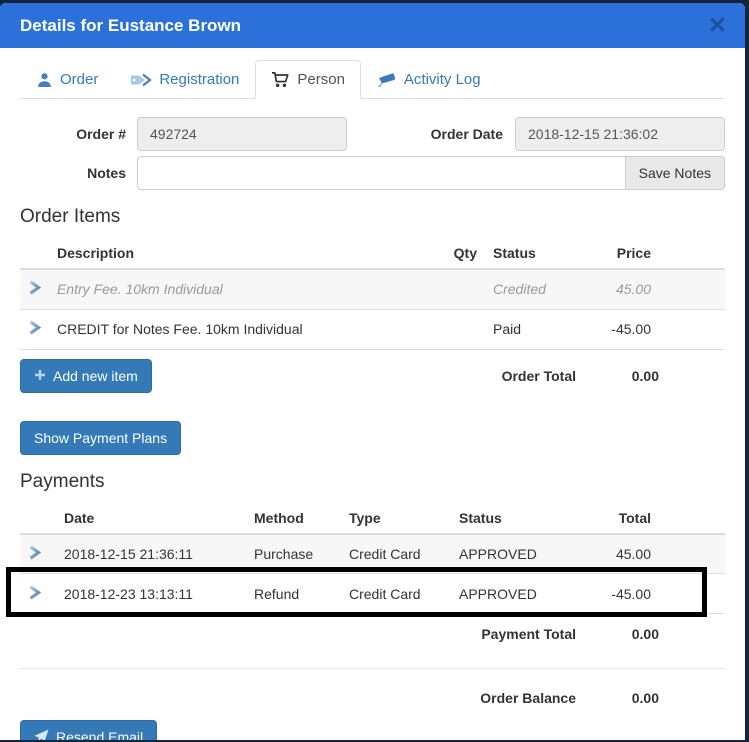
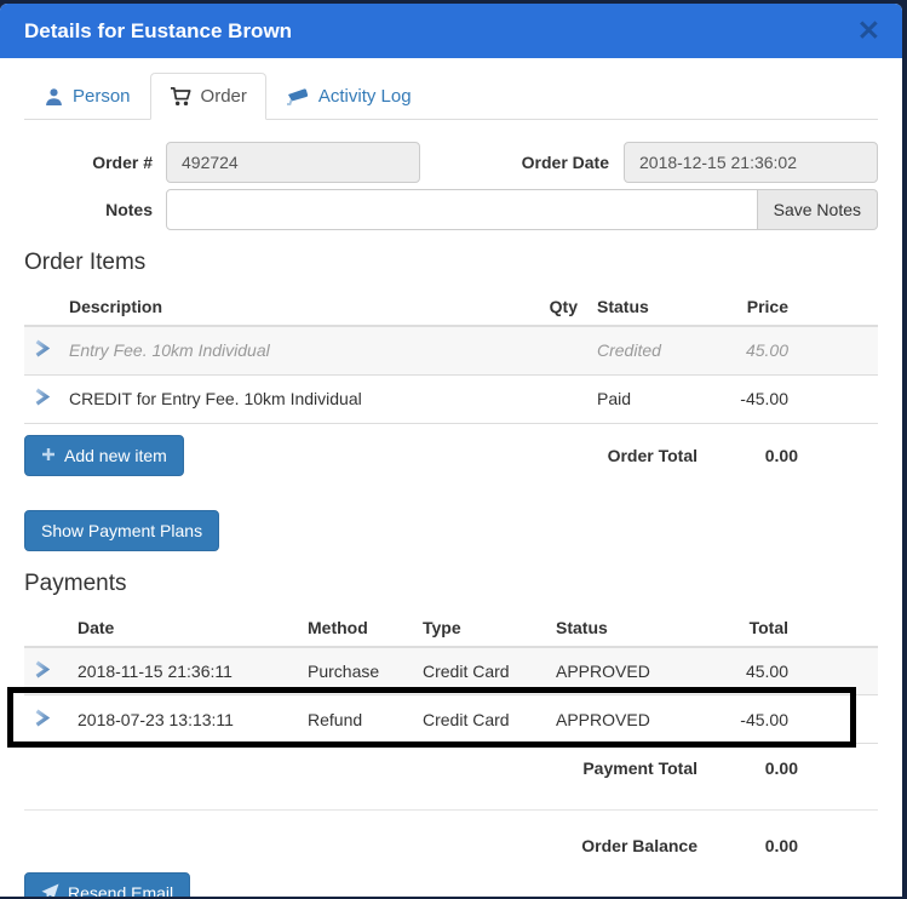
  Details for Eustance Brown
  ✕
- Order
+ Person
- Registration
- Person
+ Order
  Activity Log
  Order #
  492724
  Order Date
  2018-12-15 21:36:02
  Notes
  Save Notes
  Order Items
  	Description	Qty	Status	Price
  	Entry Fee. 10km Individual		Credited	45.00
- 	CREDIT for Notes Fee. 10km Individual		Paid	-45.00
+ 	CREDIT for Entry Fee. 10km Individual		Paid	-45.00
  Add new item
  Order Total
  0.00
  Show Payment Plans
  Payments
  	Date	Method	Type	Status	Total
- 	2018-12-15 21:36:11	Purchase	Credit Card	APPROVED	45.00
+ 	2018-11-15 21:36:11	Purchase	Credit Card	APPROVED	45.00
- 	2018-12-23 13:13:11	Refund	Credit Card	APPROVED	-45.00
+ 	2018-07-23 13:13:11	Refund	Credit Card	APPROVED	-45.00
  Payment Total
  0.00
  Order Balance
  0.00
  Resend Email
